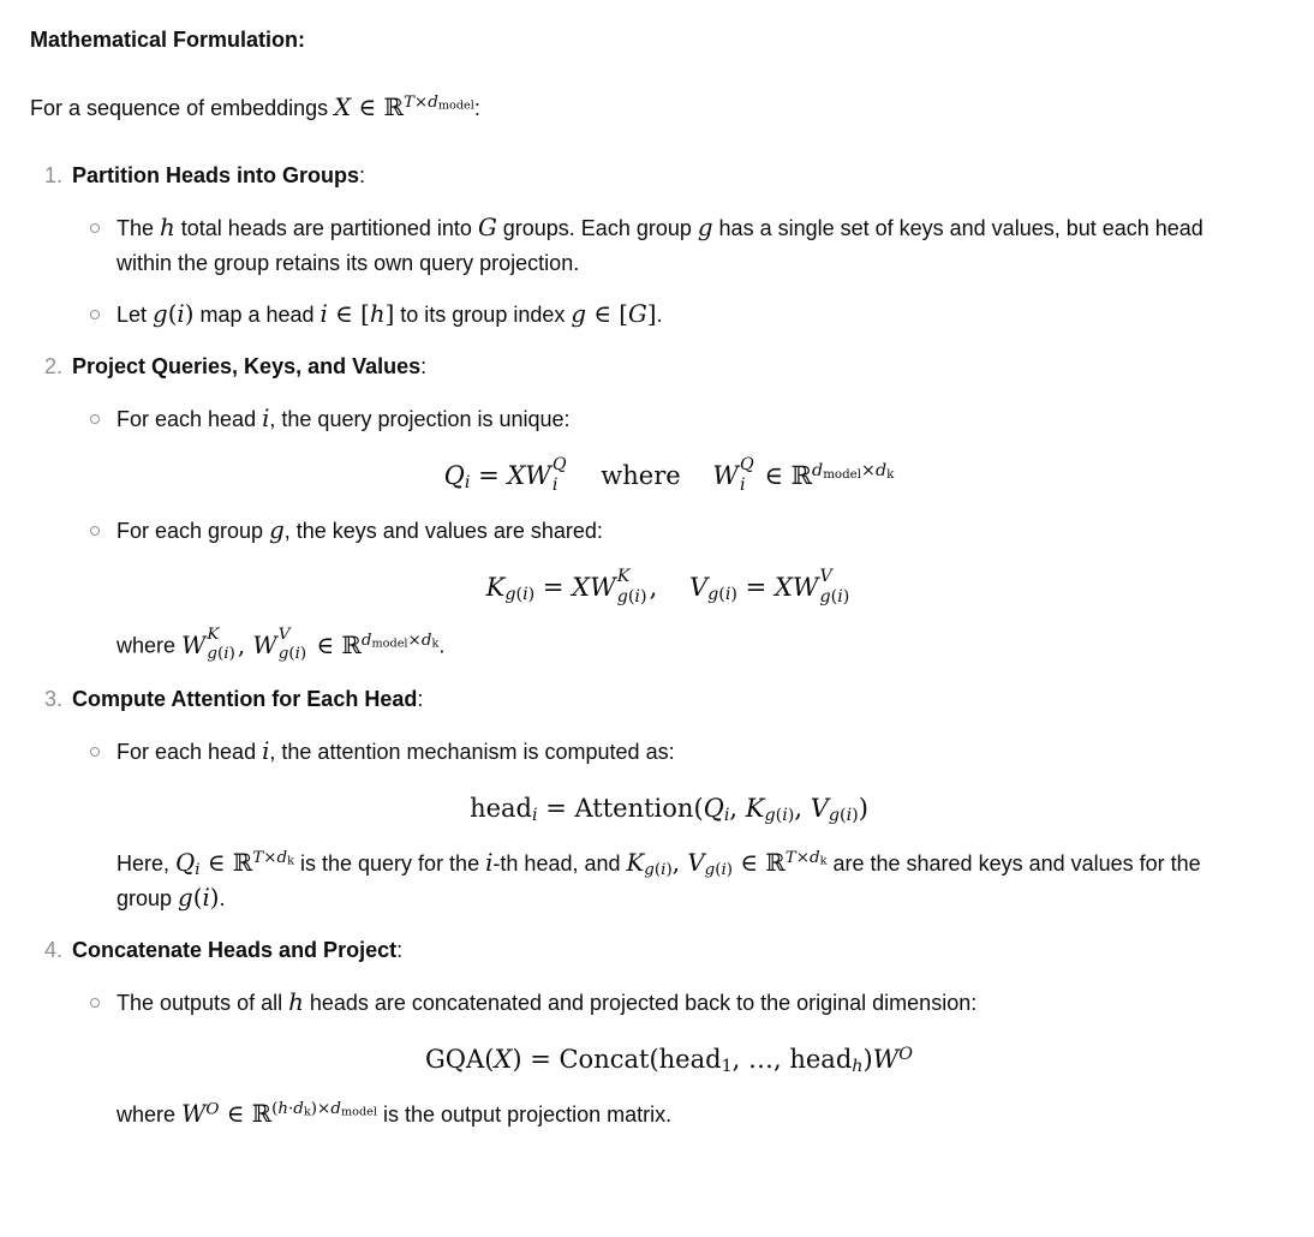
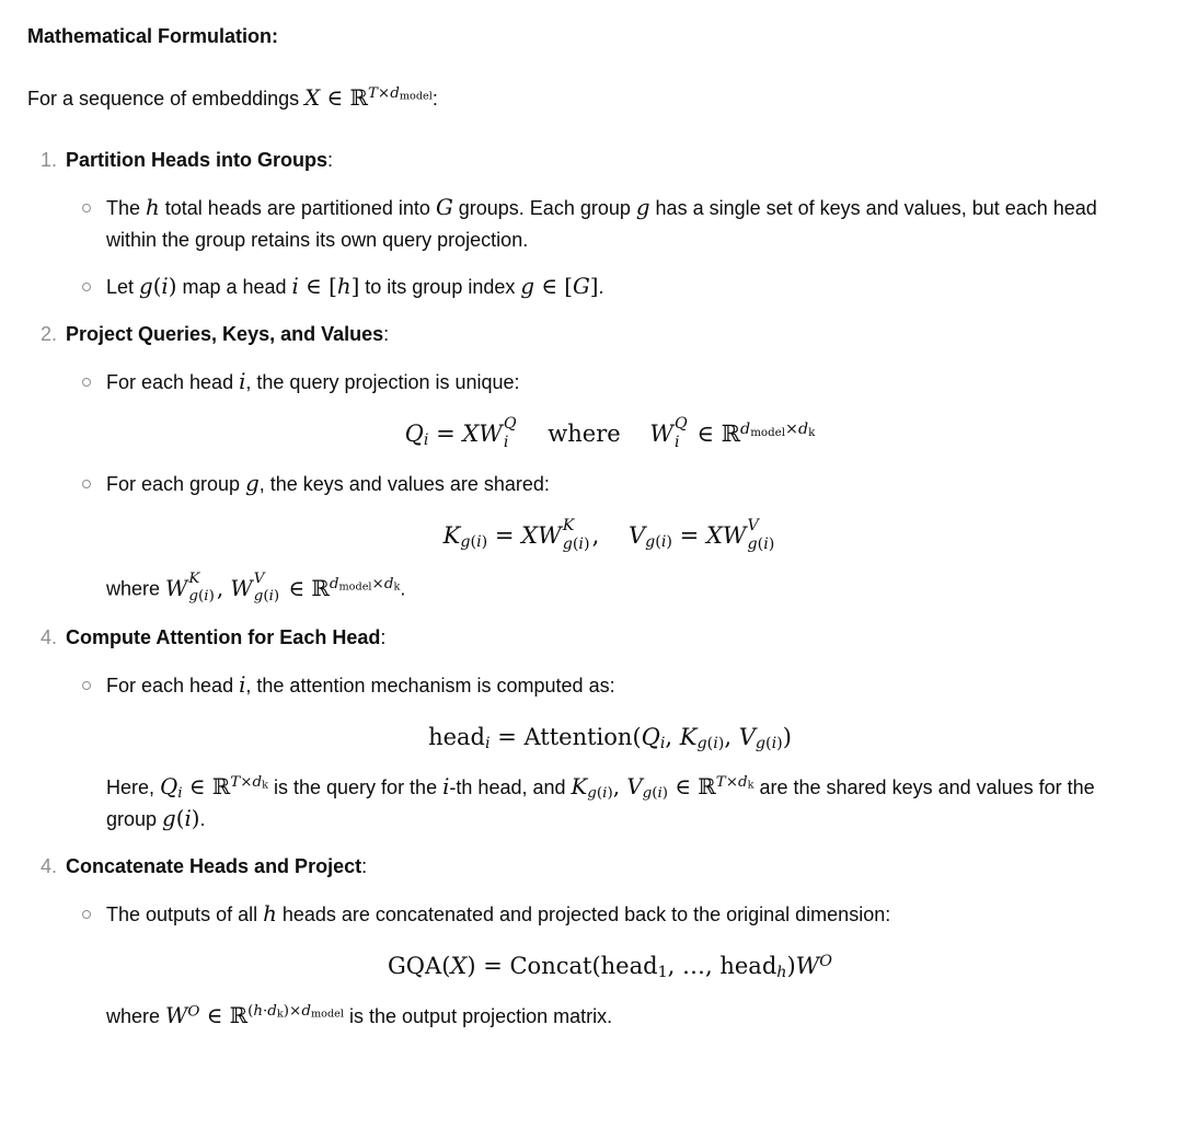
  Mathematical Formulation:
  For a sequence of embeddings X ∈ ℝT×dmodel:
  1. Partition Heads into Groups:
  The h total heads are partitioned into G groups. Each group g has a single set of keys and values, but each head within the group retains its own query projection.
  Let g(i) map a head i ∈ [h] to its group index g ∈ [G].
  2. Project Queries, Keys, and Values:
  For each head i, the query projection is unique:
  Qi = XW
  Q
  i
  where W
  Q
  i
  ∈ ℝdmodel×dk
  For each group g, the keys and values are shared:
  Kg(i) = XW
  K
  g(i)
  , Vg(i) = XW
  V
  g(i)
  where W
  K
  g(i)
  , W
  V
  g(i)
  ∈ ℝdmodel×dk.
- 3. Compute Attention for Each Head:
+ 4. Compute Attention for Each Head:
  For each head i, the attention mechanism is computed as:
  headi = Attention(Qi, Kg(i), Vg(i))
  Here, Qi ∈ ℝT×dk is the query for the i-th head, and Kg(i), Vg(i) ∈ ℝT×dk are the shared keys and values for the group g(i).
  4. Concatenate Heads and Project:
  The outputs of all h heads are concatenated and projected back to the original dimension:
  GQA(X) = Concat(head1, …, headh)WO
  where WO ∈ ℝ(h·dk)×dmodel is the output projection matrix.
